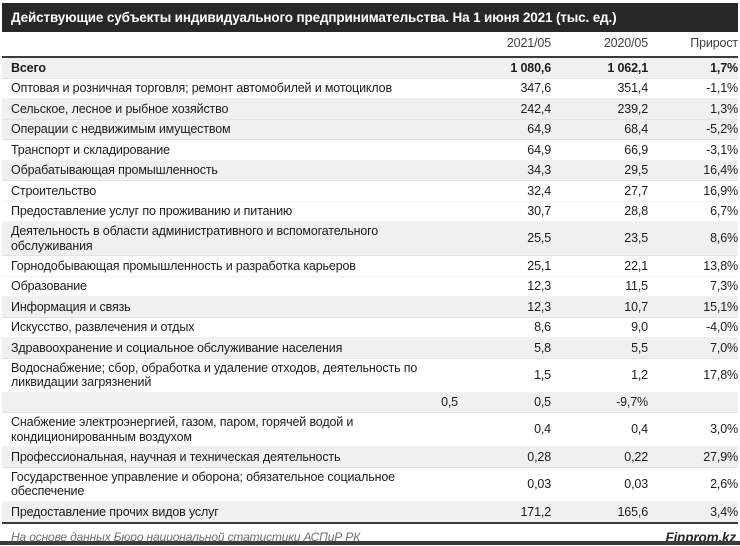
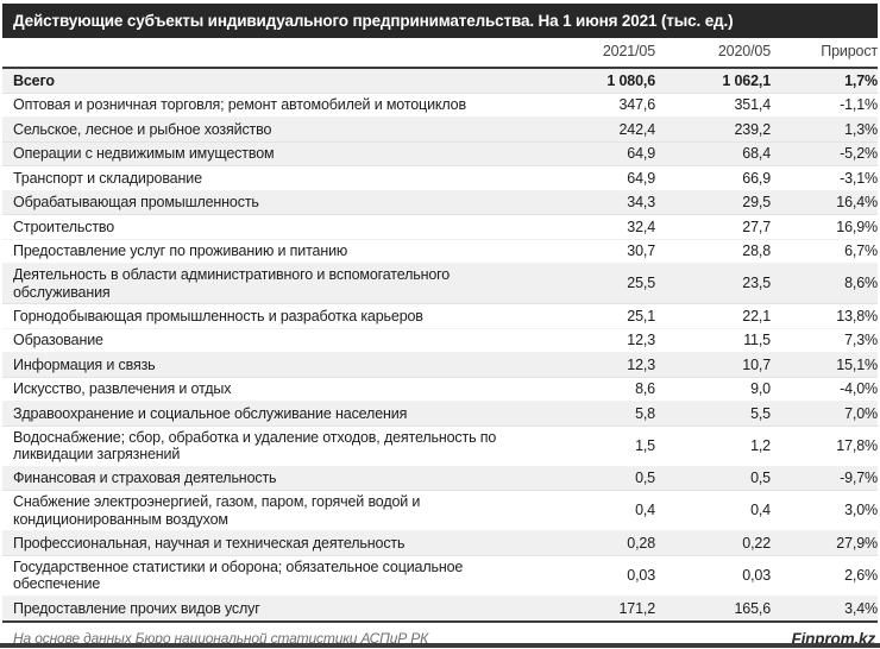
  Действующие субъекты индивидуального предпринимательства. На 1 июня 2021 (тыс. ед.)
  2021/05
  2020/05
  Прирост
  Всего
  1 080,6
  1 062,1
  1,7%
  Оптовая и розничная торговля; ремонт автомобилей и мотоциклов
  347,6
  351,4
  -1,1%
  Сельское, лесное и рыбное хозяйство
  242,4
  239,2
  1,3%
  Операции с недвижимым имуществом
  64,9
  68,4
  -5,2%
  Транспорт и складирование
  64,9
  66,9
  -3,1%
  Обрабатывающая промышленность
  34,3
  29,5
  16,4%
  Строительство
  32,4
  27,7
  16,9%
  Предоставление услуг по проживанию и питанию
  30,7
  28,8
  6,7%
  Деятельность в области административного и вспомогательного обслуживания
  25,5
  23,5
  8,6%
  Горнодобывающая промышленность и разработка карьеров
  25,1
  22,1
  13,8%
  Образование
  12,3
  11,5
  7,3%
  Информация и связь
  12,3
  10,7
  15,1%
  Искусство, развлечения и отдых
  8,6
  9,0
  -4,0%
  Здравоохранение и социальное обслуживание населения
  5,8
  5,5
  7,0%
  Водоснабжение; сбор, обработка и удаление отходов, деятельность по ликвидации загрязнений
  1,5
  1,2
  17,8%
+ Финансовая и страховая деятельность
  0,5
  0,5
  -9,7%
  Снабжение электроэнергией, газом, паром, горячей водой и кондиционированным воздухом
  0,4
  0,4
  3,0%
  Профессиональная, научная и техническая деятельность
  0,28
  0,22
  27,9%
- Государственное управление и оборона; обязательное социальное обеспечение
+ Государственное статистики и оборона; обязательное социальное обеспечение
  0,03
  0,03
  2,6%
  Предоставление прочих видов услуг
  171,2
  165,6
  3,4%
  На основе данных Бюро национальной статистики АСПиР РК
  Finprom.kz
